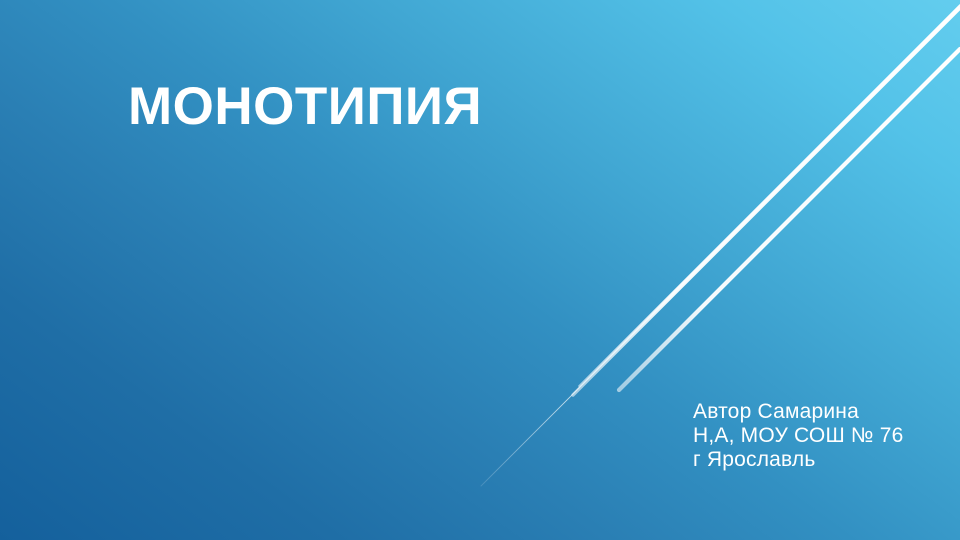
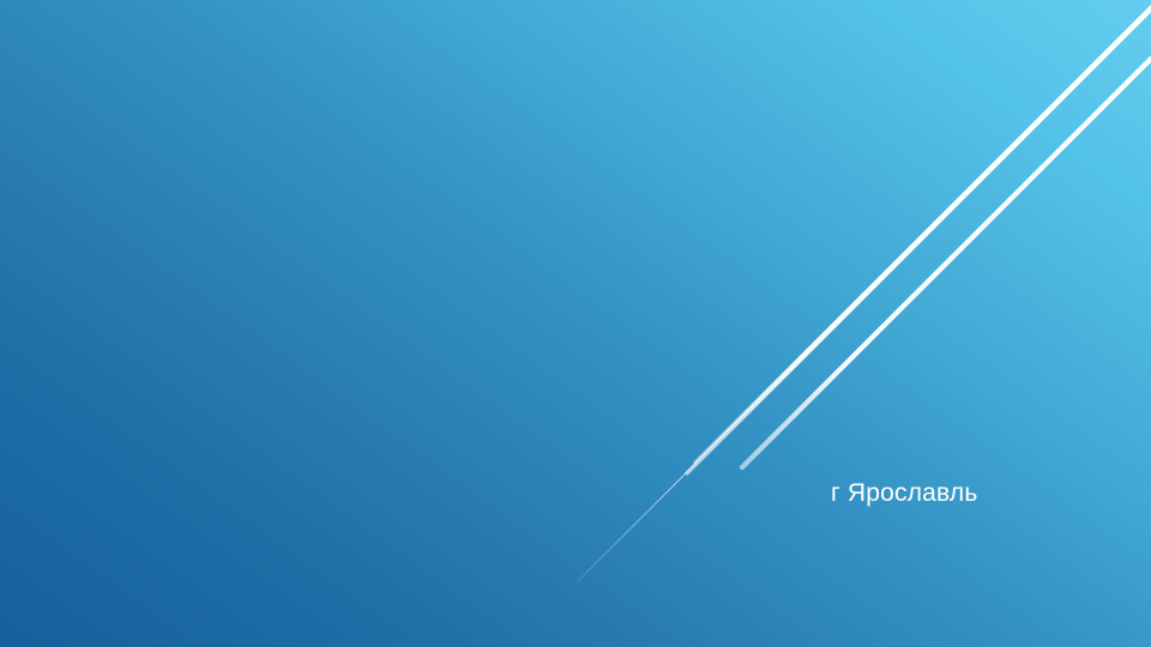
- МОНОТИПИЯ
- Автор Самарина
- Н,А, МОУ СОШ № 76
  г Ярославль
